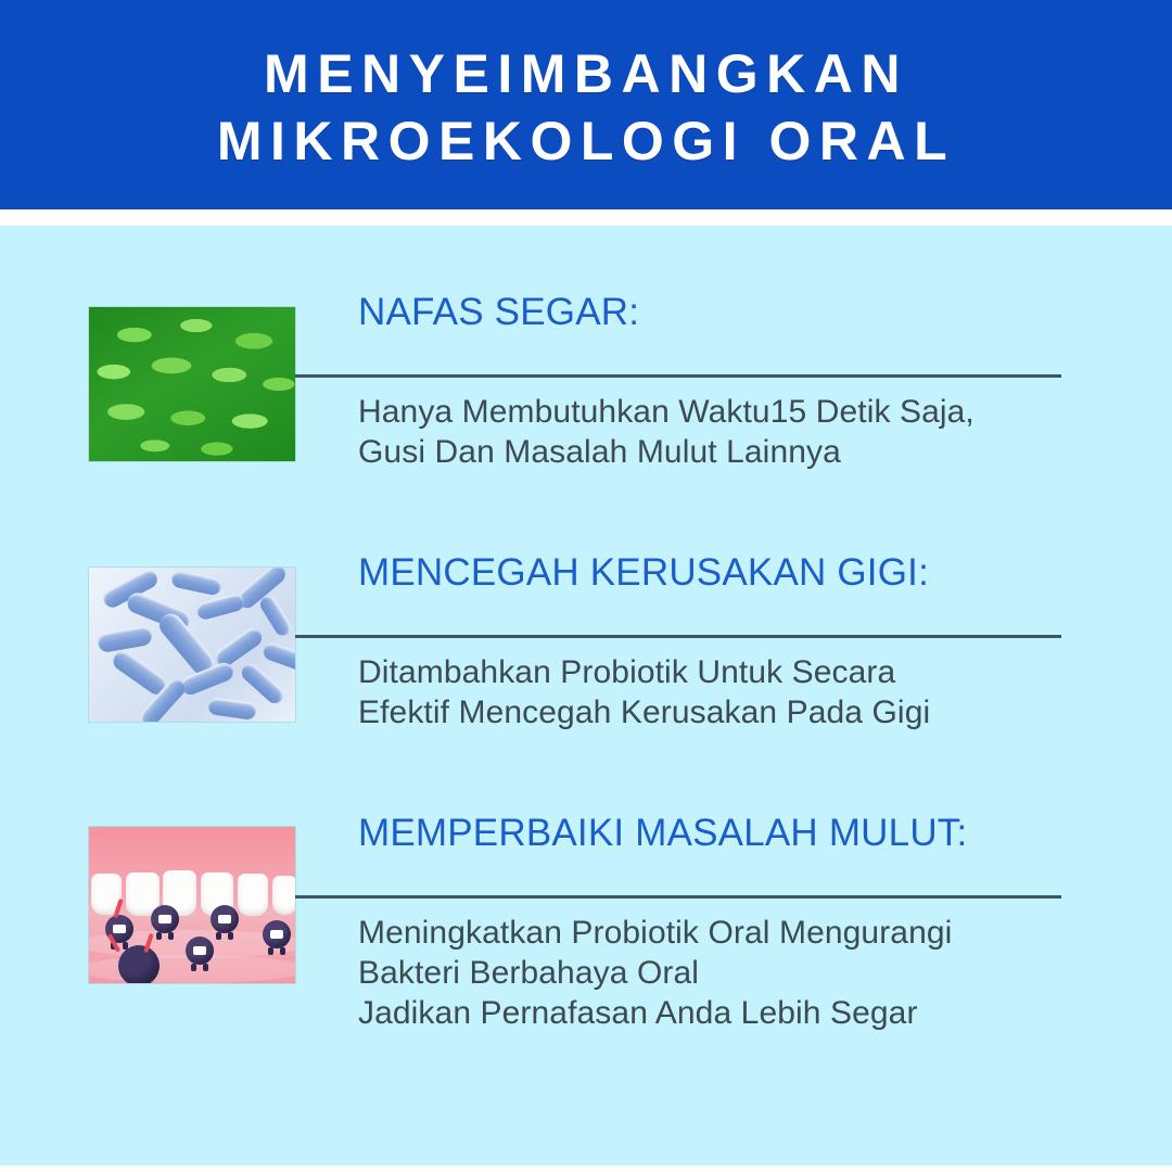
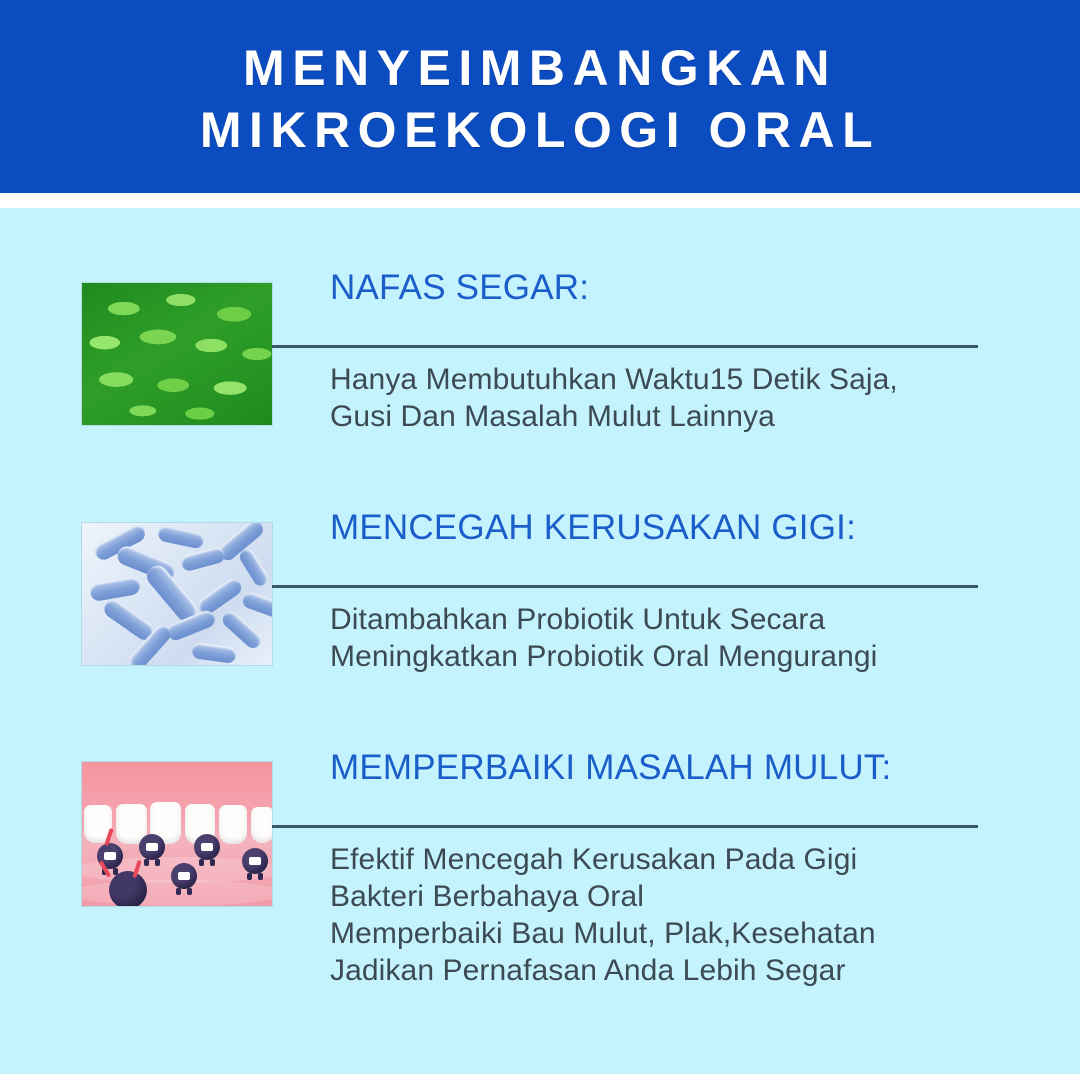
  MENYEIMBANGKAN
  MIKROEKOLOGI ORAL
  NAFAS SEGAR:
  Hanya Membutuhkan Waktu15 Detik Saja,
  Gusi Dan Masalah Mulut Lainnya
  MENCEGAH KERUSAKAN GIGI:
  Ditambahkan Probiotik Untuk Secara
- Efektif Mencegah Kerusakan Pada Gigi
+ Meningkatkan Probiotik Oral Mengurangi
  MEMPERBAIKI MASALAH MULUT:
- Meningkatkan Probiotik Oral Mengurangi
+ Efektif Mencegah Kerusakan Pada Gigi
  Bakteri Berbahaya Oral
+ Memperbaiki Bau Mulut, Plak,Kesehatan
  Jadikan Pernafasan Anda Lebih Segar
